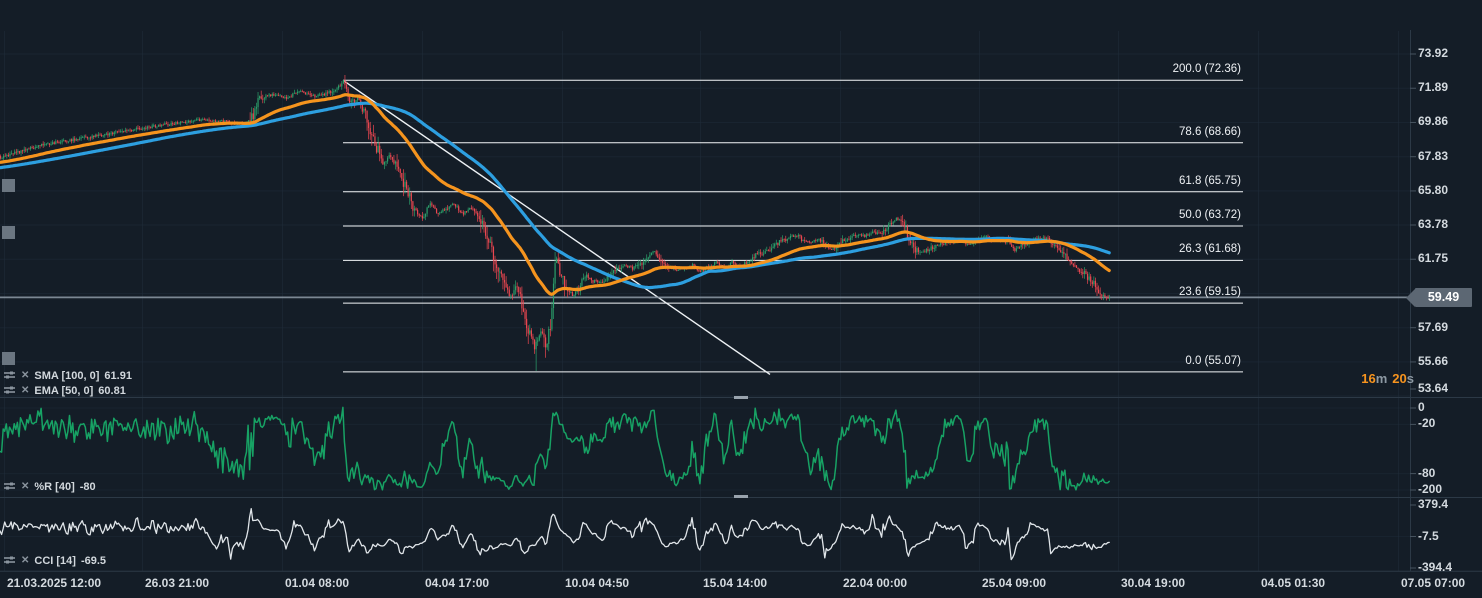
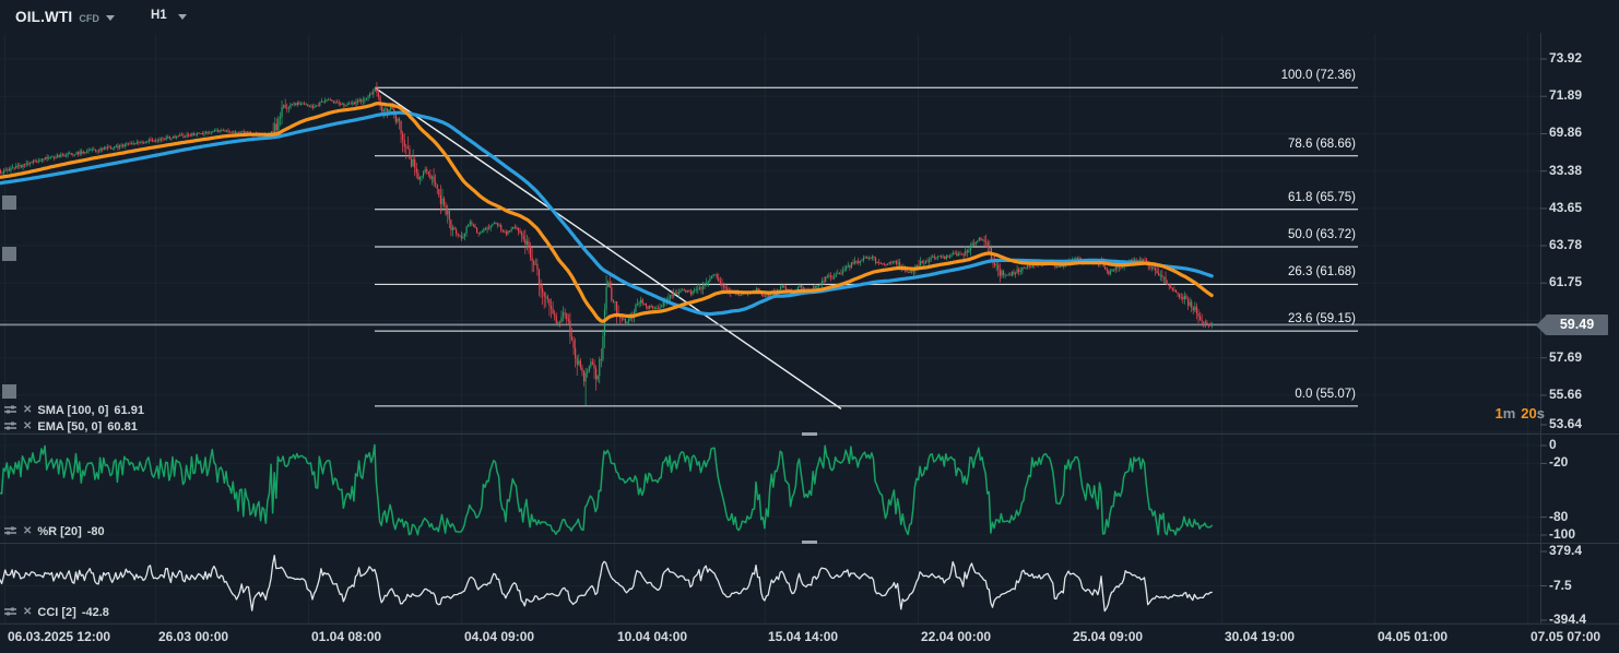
+ OIL.WTI
+ CFD
+ H1
  ✕
  SMA [100, 0]
  61.91
  ✕
  EMA [50, 0]
  60.81
  ✕
- %R [40]
+ %R [20]
  -80
  ✕
- CCI [14]
+ CCI [2]
- -69.5
+ -42.8
- 16m 20s
+ 1m 20s
  59.49
- 200.0 (72.36)
+ 100.0 (72.36)
  78.6 (68.66)
  61.8 (65.75)
  50.0 (63.72)
  26.3 (61.68)
  23.6 (59.15)
  0.0 (55.07)
  73.92
  71.89
  69.86
- 67.83
+ 33.38
- 65.80
+ 43.65
  63.78
  61.75
  57.69
  55.66
  53.64
  0
  -20
  -80
- -200
+ -100
  379.4
  -7.5
  -394.4
- 21.03.2025 12:00
+ 06.03.2025 12:00
- 26.03 21:00
+ 26.03 00:00
  01.04 08:00
- 04.04 17:00
+ 04.04 09:00
- 10.04 04:50
+ 10.04 04:00
  15.04 14:00
  22.04 00:00
  25.04 09:00
  30.04 19:00
- 04.05 01:30
+ 04.05 01:00
  07.05 07:00
